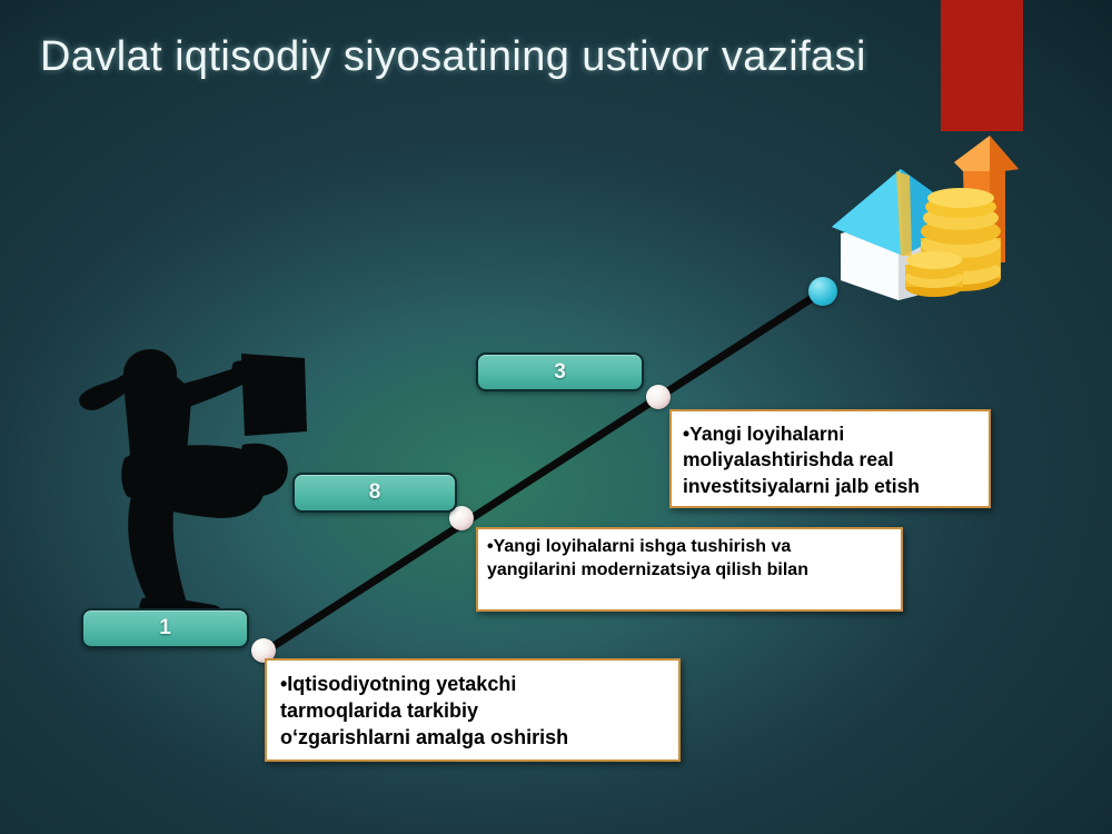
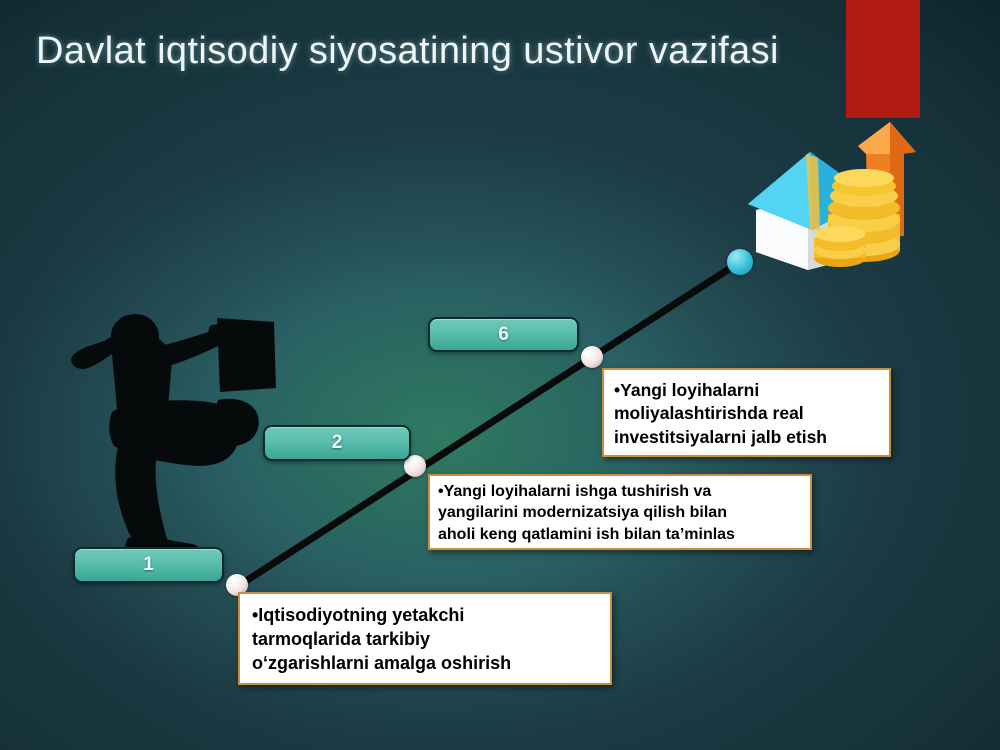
  Davlat iqtisodiy siyosatining ustivor vazifasi
- 3
+ 6
- 8
+ 2
  1
  •Yangi loyihalarni
  moliyalashtirishda real
  investitsiyalarni jalb etish
  •Yangi loyihalarni ishga tushirish va
  yangilarini modernizatsiya qilish bilan
+ aholi keng qatlamini ish bilan ta’minlas
  •Iqtisodiyotning yetakchi
  tarmoqlarida tarkibiy
  o‘zgarishlarni amalga oshirish
